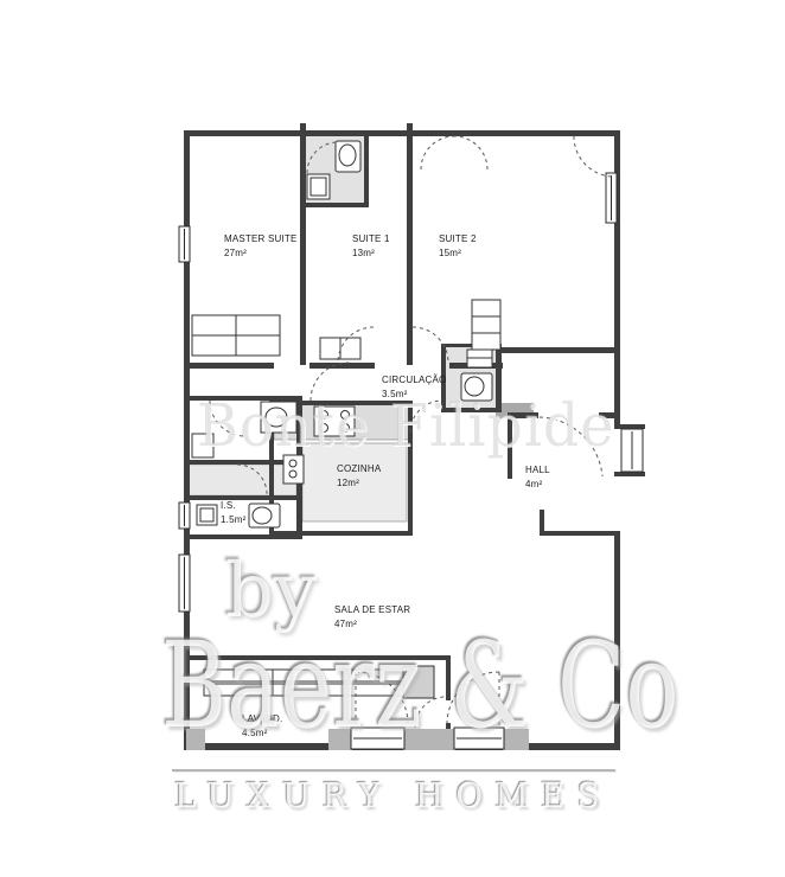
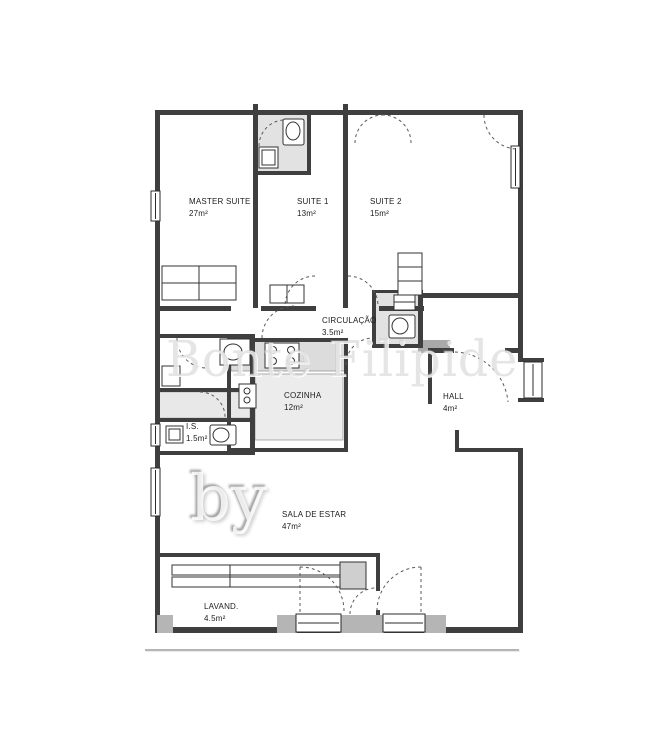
  MASTER SUITE
  27m²
  SUITE 1
  13m²
  SUITE 2
  15m²
  CIRCULAÇÃO
  3.5m²
  COZINHA
  12m²
  HALL
  4m²
  I.S.
  1.5m²
  SALA DE ESTAR
  47m²
  LAVAND.
  4.5m²
  Bonte Filipide
  by
- Baerz & Co
- LUXURY HOMES
